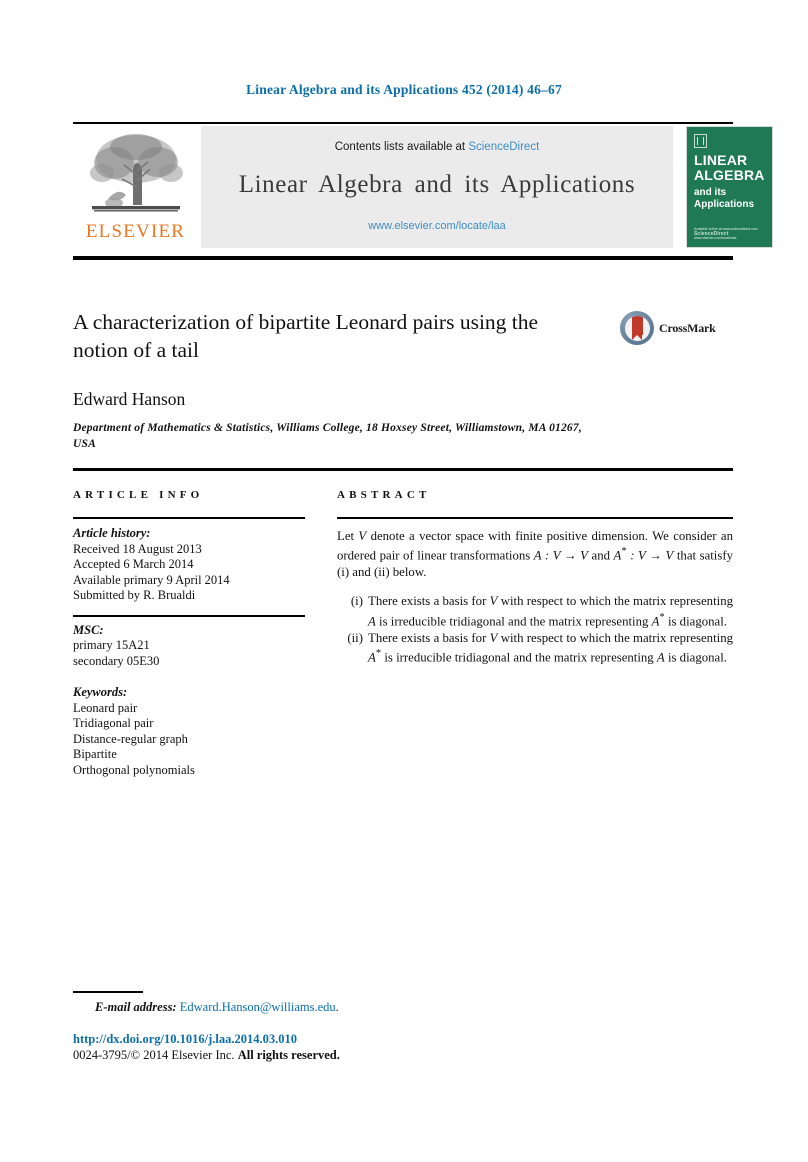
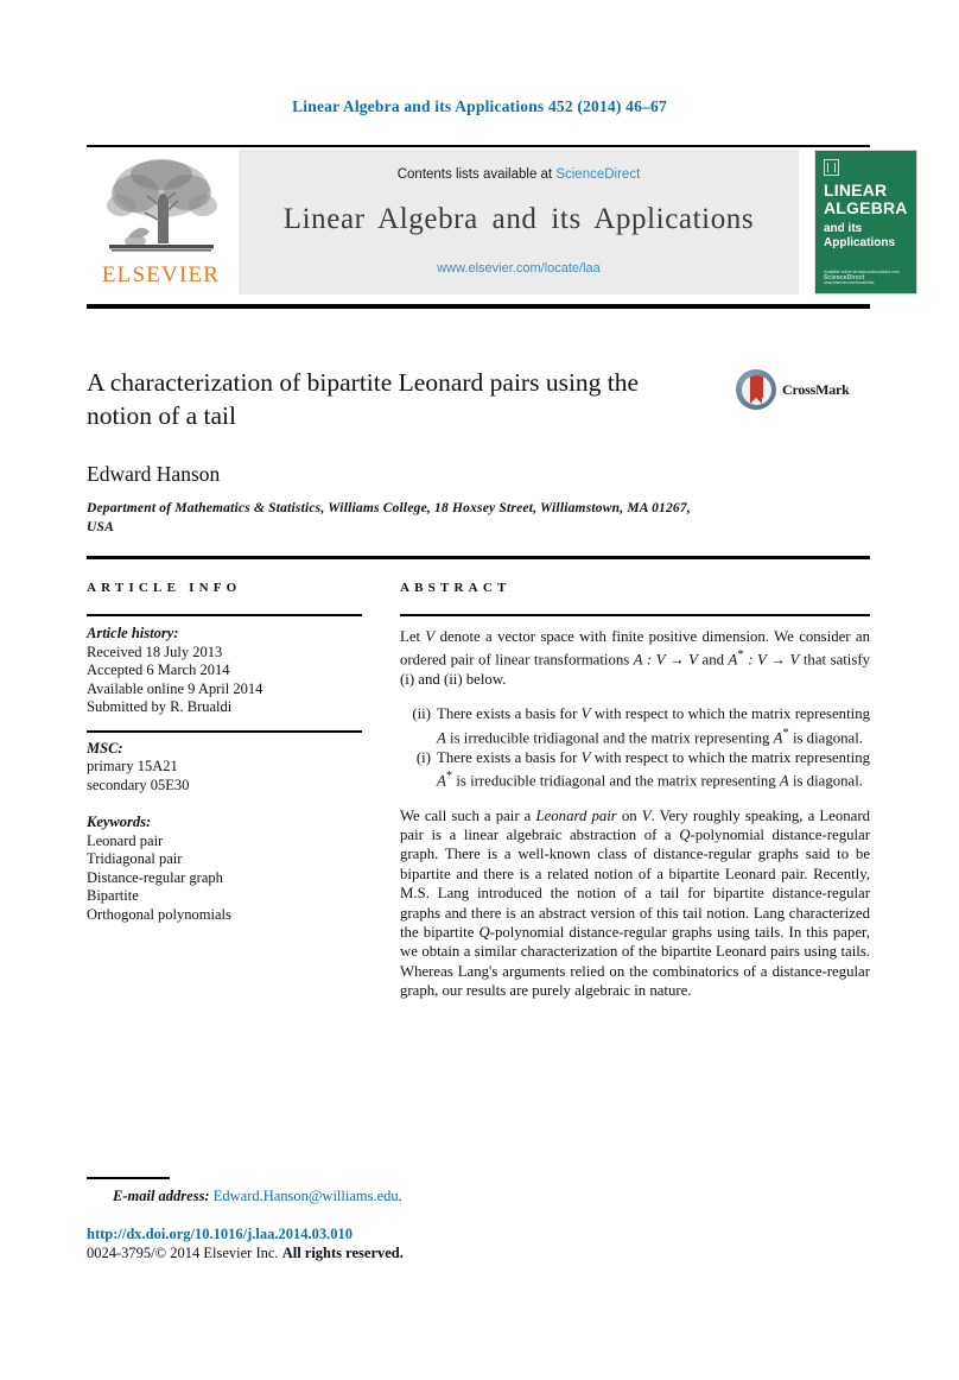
  Linear Algebra and its Applications 452 (2014) 46–67
  ELSEVIER
  Contents lists available at ScienceDirect
  Linear Algebra and its Applications
  www.elsevier.com/locate/laa
  LINEAR
  ALGEBRA
  and its
  Applications
  A characterization of bipartite Leonard pairs using the notion of a tail
  CrossMark
  Edward Hanson
  Department of Mathematics & Statistics, Williams College, 18 Hoxsey Street, Williamstown, MA 01267, USA
  ARTICLE INFO
  Article history:
- Received 18 August 2013
+ Received 18 July 2013
  Accepted 6 March 2014
- Available primary 9 April 2014
+ Available online 9 April 2014
  Submitted by R. Brualdi
  MSC:
  primary 15A21
  secondary 05E30
  Keywords:
  Leonard pair
  Tridiagonal pair
  Distance-regular graph
  Bipartite
  Orthogonal polynomials
  ABSTRACT
  Let V denote a vector space with finite positive dimension. We consider an ordered pair of linear transformations A : V → V and A* : V → V that satisfy (i) and (ii) below.
- (i)
+ (ii)
  There exists a basis for V with respect to which the matrix representing A is irreducible tridiagonal and the matrix representing A* is diagonal.
- (ii)
+ (i)
  There exists a basis for V with respect to which the matrix representing A* is irreducible tridiagonal and the matrix representing A is diagonal.
+ We call such a pair a Leonard pair on V. Very roughly speaking, a Leonard pair is a linear algebraic abstraction of a Q-polynomial distance-regular graph. There is a well-known class of distance-regular graphs said to be bipartite and there is a related notion of a bipartite Leonard pair. Recently, M.S. Lang introduced the notion of a tail for bipartite distance-regular graphs and there is an abstract version of this tail notion. Lang characterized the bipartite Q-polynomial distance-regular graphs using tails. In this paper, we obtain a similar characterization of the bipartite Leonard pairs using tails. Whereas Lang's arguments relied on the combinatorics of a distance-regular graph, our results are purely algebraic in nature.
  E-mail address: Edward.Hanson@williams.edu.
  http://dx.doi.org/10.1016/j.laa.2014.03.010
  0024-3795/© 2014 Elsevier Inc. All rights reserved.
